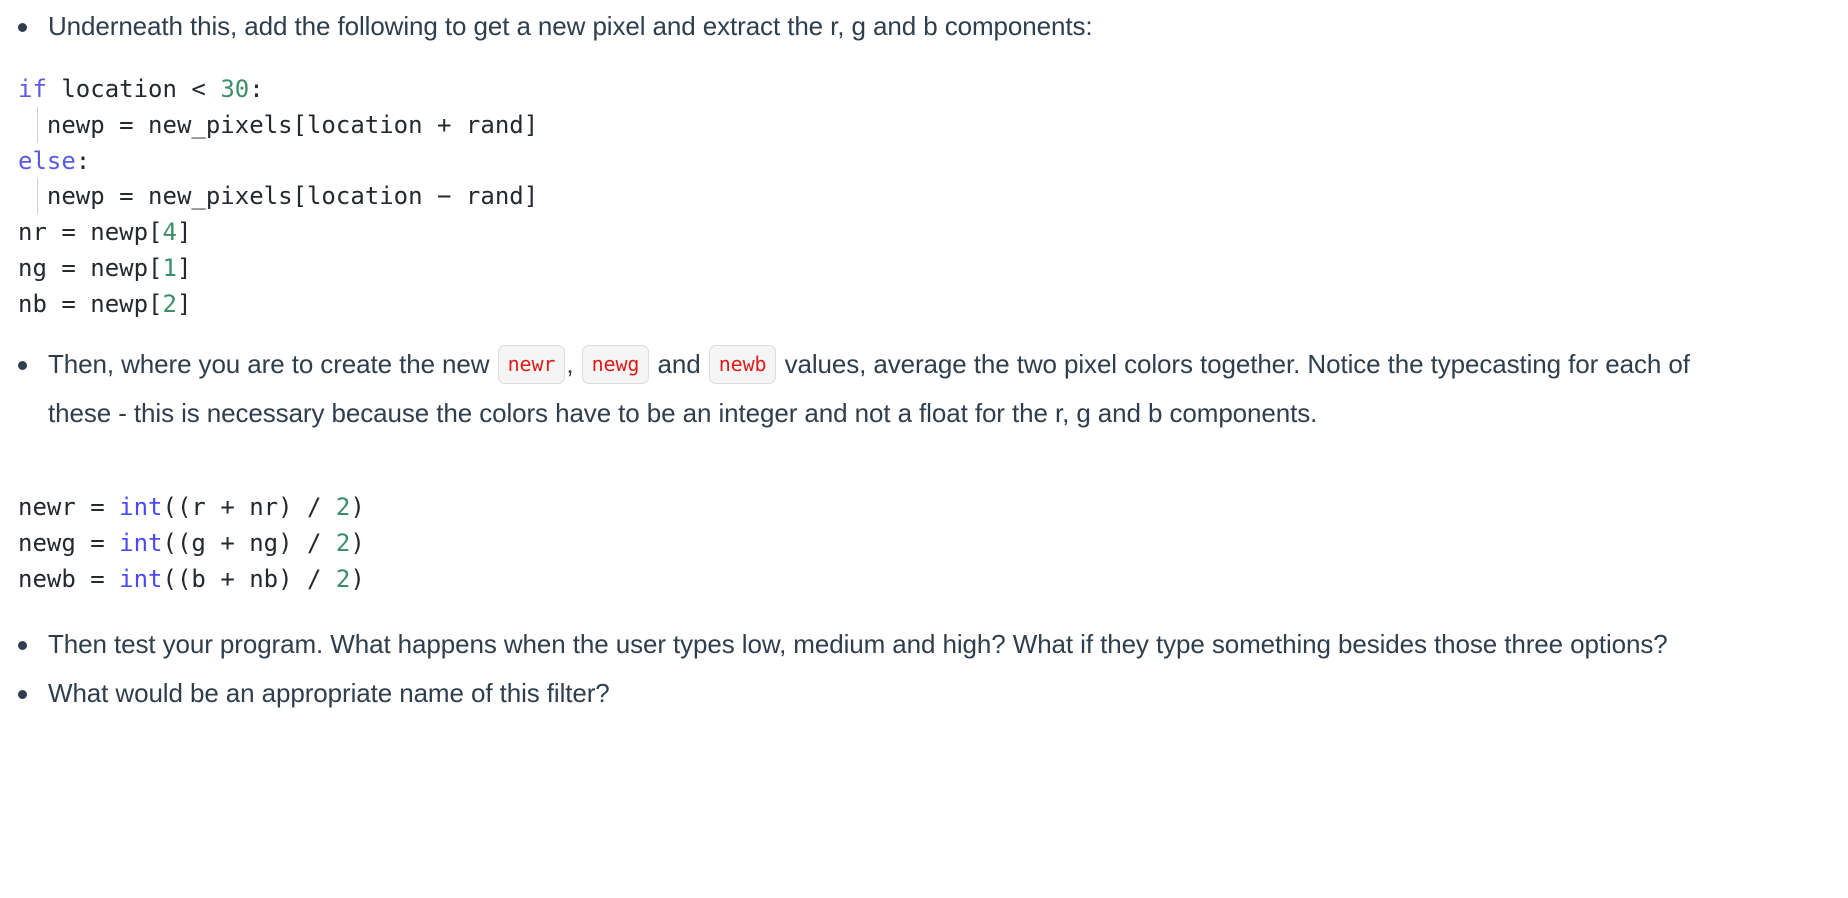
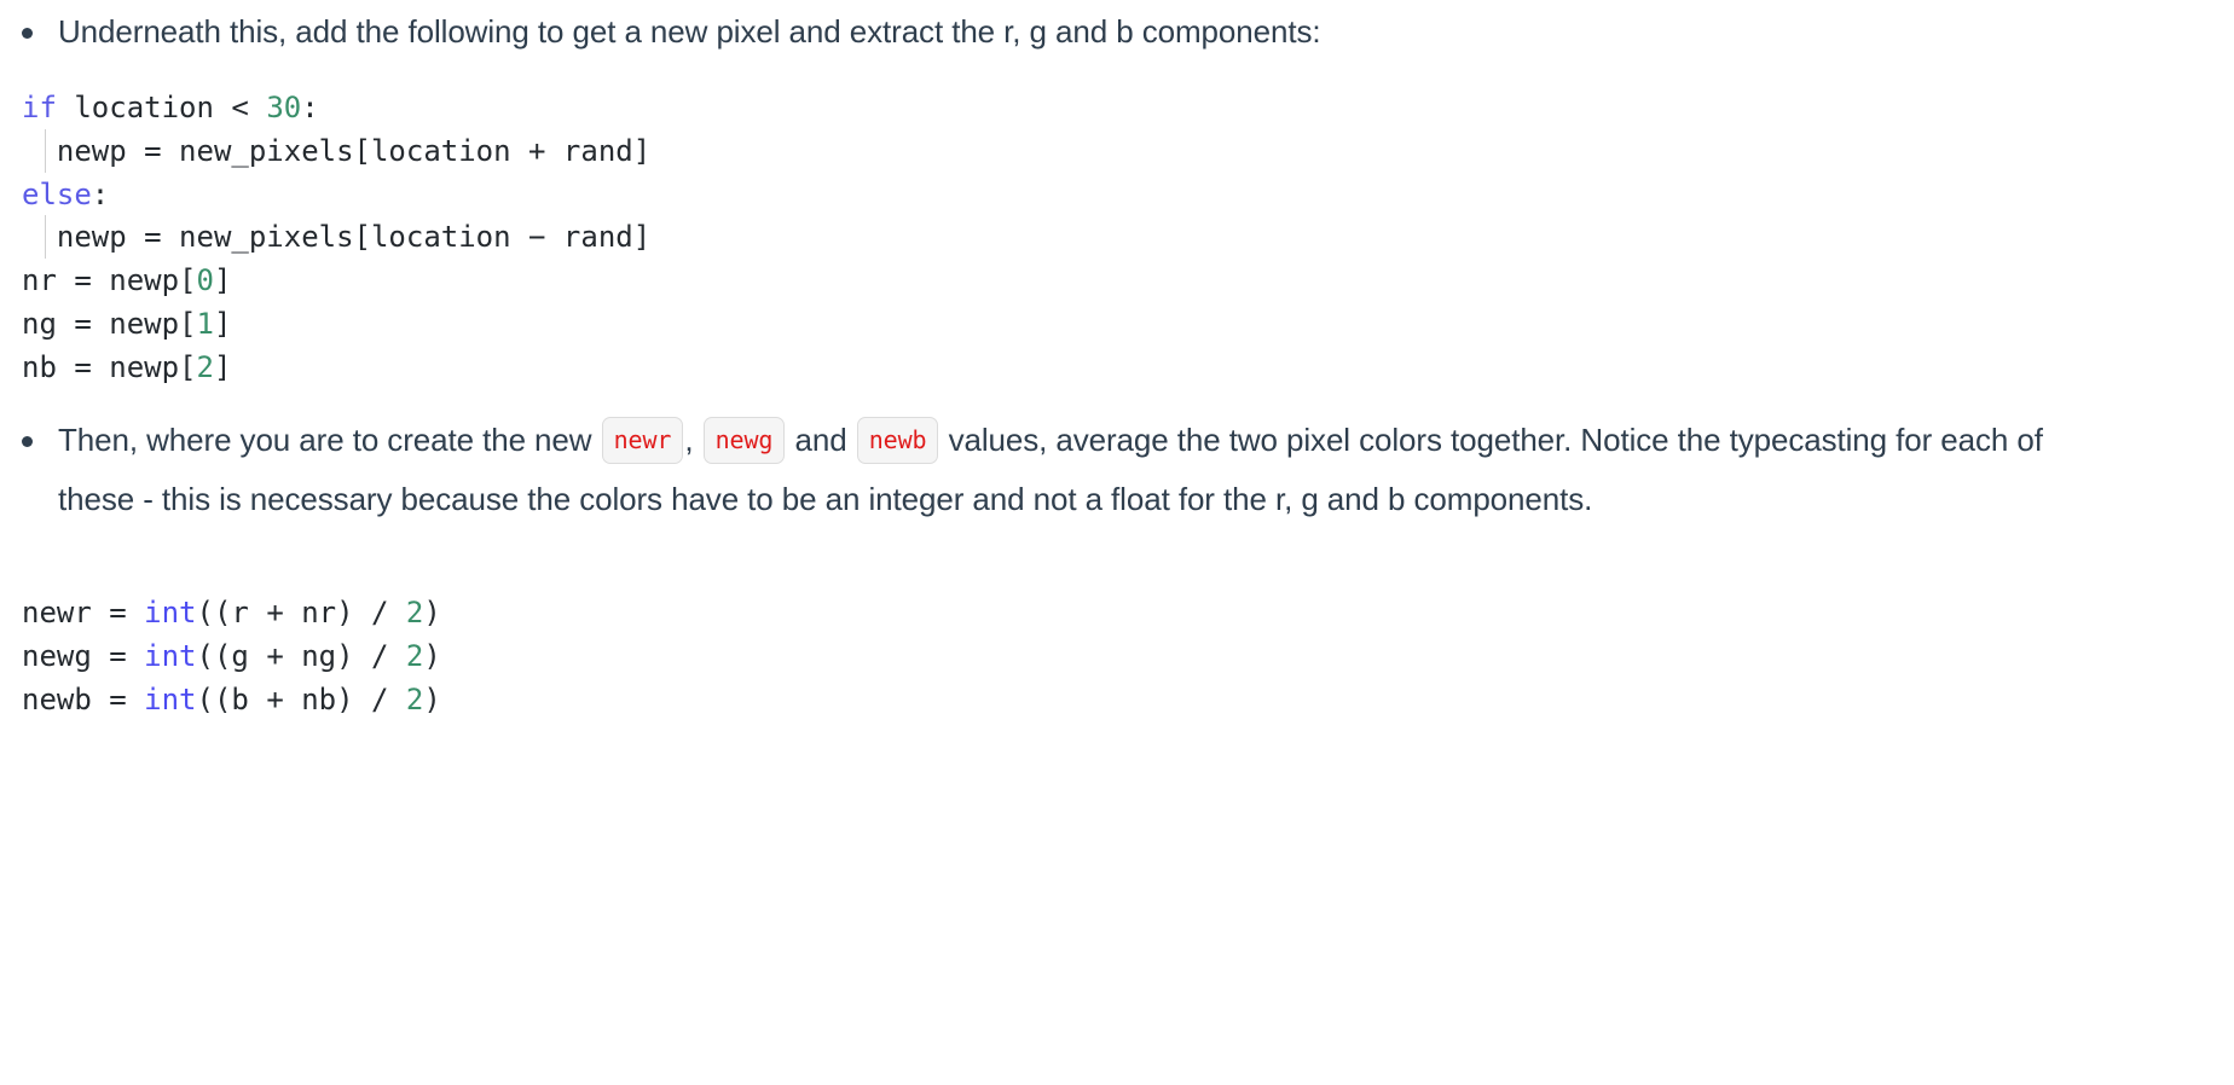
  Underneath this, add the following to get a new pixel and extract the r, g and b components:
  if location < 30:
  newp = new_pixels[location + rand]
  else:
  newp = new_pixels[location − rand]
- nr = newp[4]
+ nr = newp[0]
  ng = newp[1]
  nb = newp[2]
  Then, where you are to create the new newr , newg and newb values, average the two pixel colors together. Notice the typecasting for each of these - this is necessary because the colors have to be an integer and not a float for the r, g and b components.
  newr = int((r + nr) / 2)
  newg = int((g + ng) / 2)
  newb = int((b + nb) / 2)
- Then test your program. What happens when the user types low, medium and high? What if they type something besides those three options?
- What would be an appropriate name of this filter?
